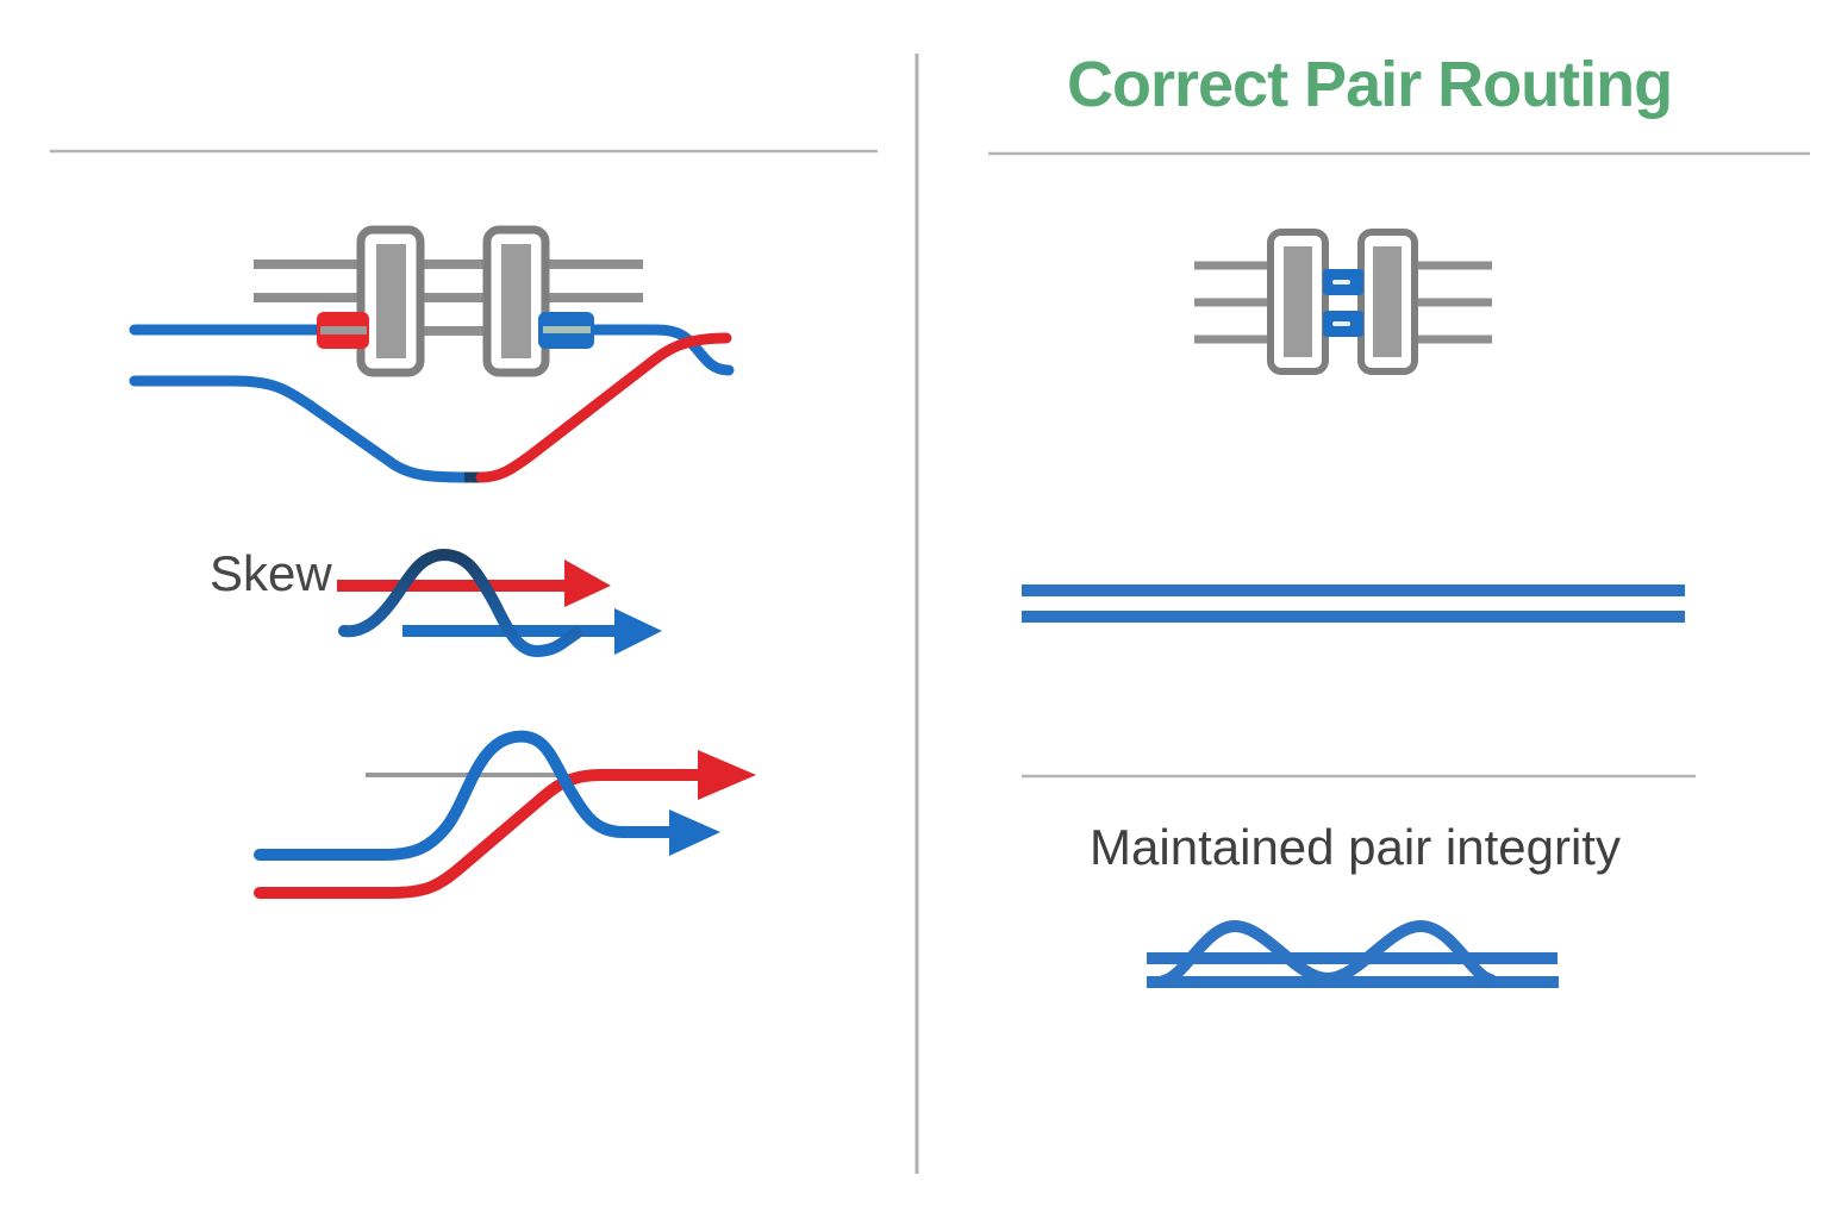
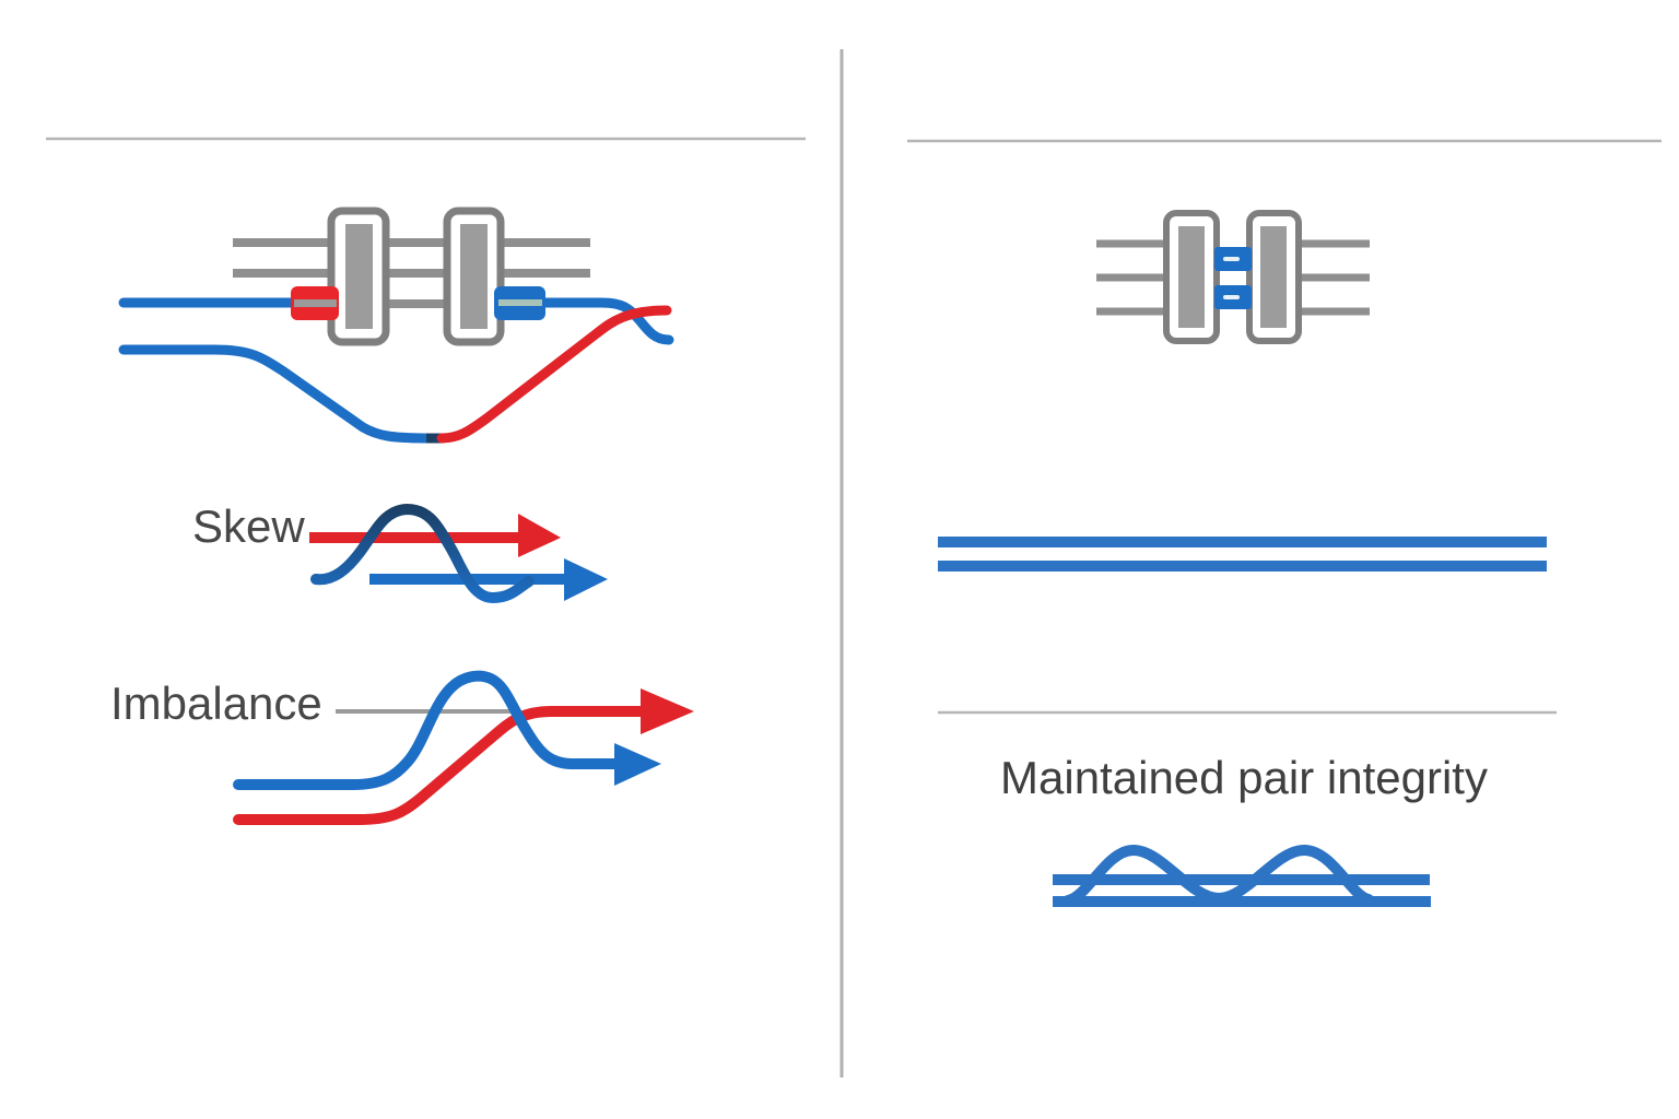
- Correct Pair Routing
  Skew
+ Imbalance
  Maintained pair integrity
